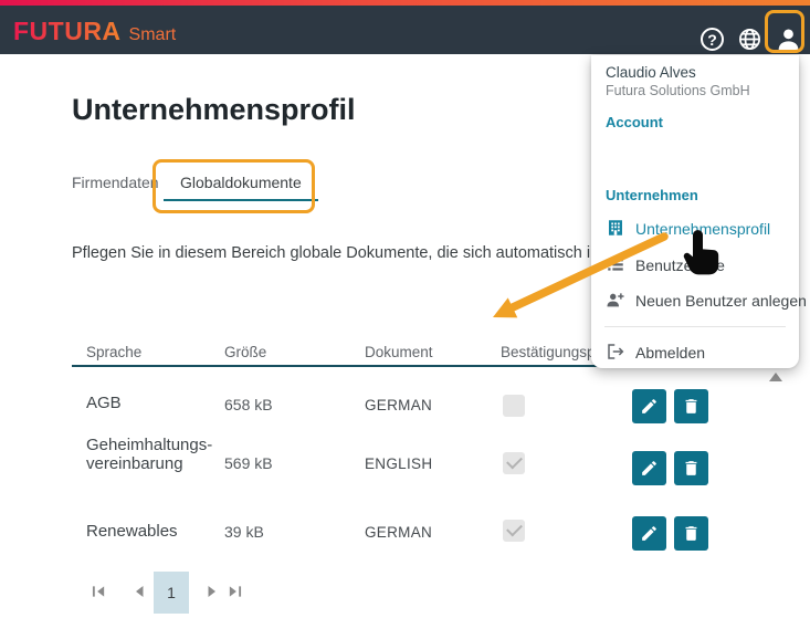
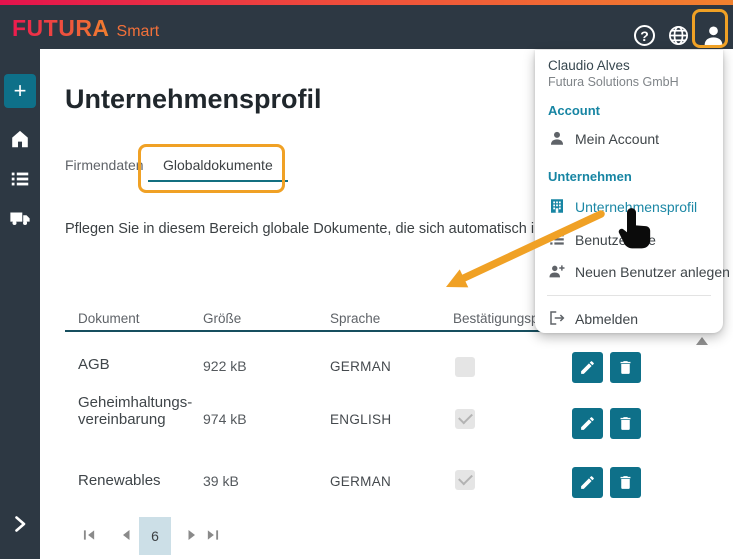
  FUTURA Smart
  ?
+ +
  Unternehmensprofil
  Firmendaten
  Globaldokumente
  Pflegen Sie in diesem Bereich globale Dokumente, die sich automatisch i
- Sprache
+ Dokument
  Größe
- Dokument
+ Sprache
  Bestätigungs
  AGB
- 658 kB
+ 922 kB
  GERMAN
  Geheimhaltungs-
  vereinbarung
- 569 kB
+ 974 kB
  ENGLISH
  Renewables
  39 kB
  GERMAN
- 1
+ 6
  Claudio Alves
  Futura Solutions GmbH
  Account
+ Mein Account
  Unternehmen
  Unternehmensprofil
  Neuen Benutzer anlegen
  Abmelden
